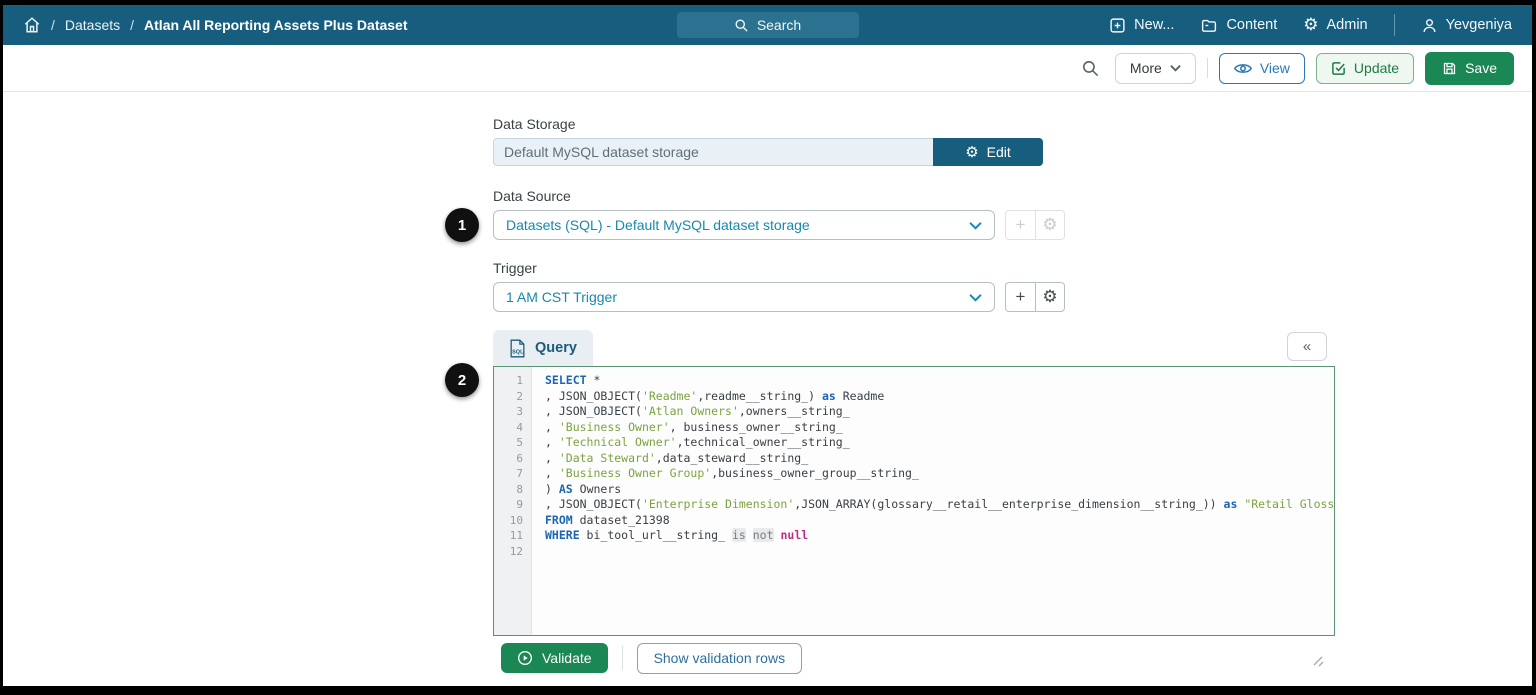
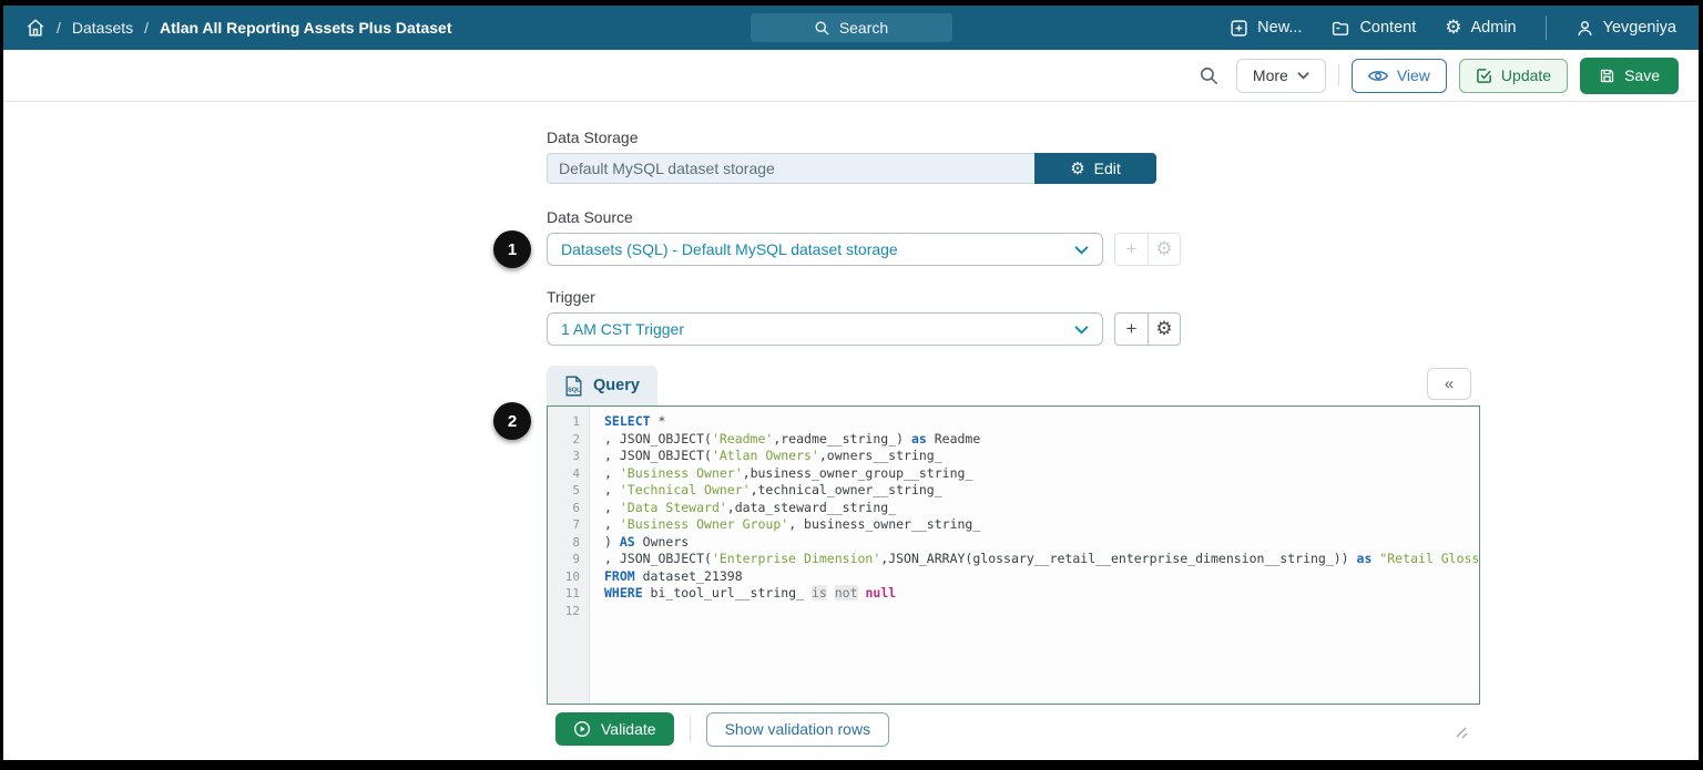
  /
  Datasets
  /
  Atlan All Reporting Assets Plus Dataset
  Search
  New...
  Content
  ⚙
  Admin
  Yevgeniya
  More
  View
  Update
  Save
  Data Storage
  Default MySQL dataset storage
  ⚙
  Edit
  Data Source
  1
  Datasets (SQL) - Default MySQL dataset storage
  +
  ⚙
  Trigger
  1 AM CST Trigger
  +
  ⚙
  Query
  «
  2
  1
  2
  3
  4
  5
  6
  7
  8
  9
  10
  11
  12
  SELECT *
  , JSON_OBJECT('Readme',readme__string_) as Readme
  , JSON_OBJECT('Atlan Owners',owners__string_
- , 'Business Owner', business_owner__string_
+ , 'Business Owner',business_owner_group__string_
  , 'Technical Owner',technical_owner__string_
  , 'Data Steward',data_steward__string_
- , 'Business Owner Group',business_owner_group__string_
+ , 'Business Owner Group', business_owner__string_
  ) AS Owners
  , JSON_OBJECT('Enterprise Dimension',JSON_ARRAY(glossary__retail__enterprise_dimension__string_)) as "Retail Gloss
  FROM dataset_21398
  WHERE bi_tool_url__string_ is not null
  Validate
  Show validation rows
